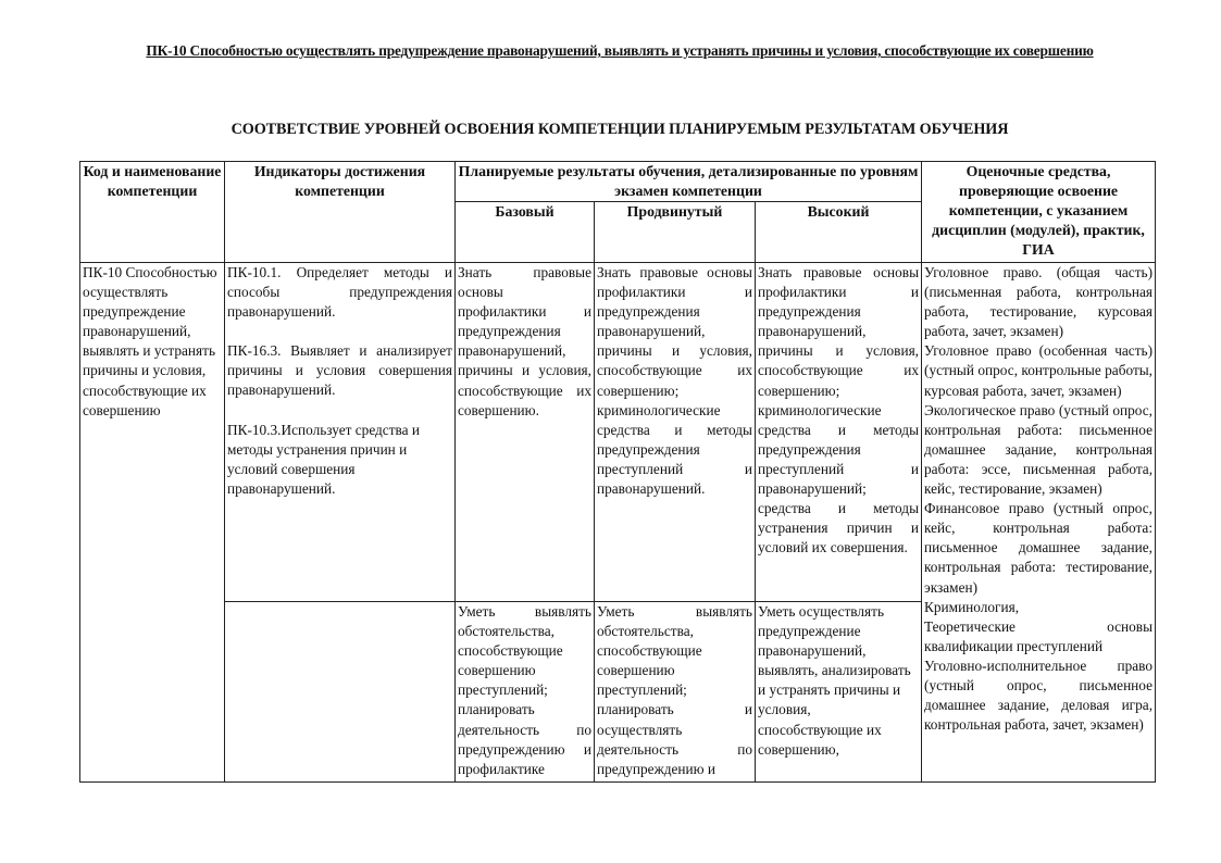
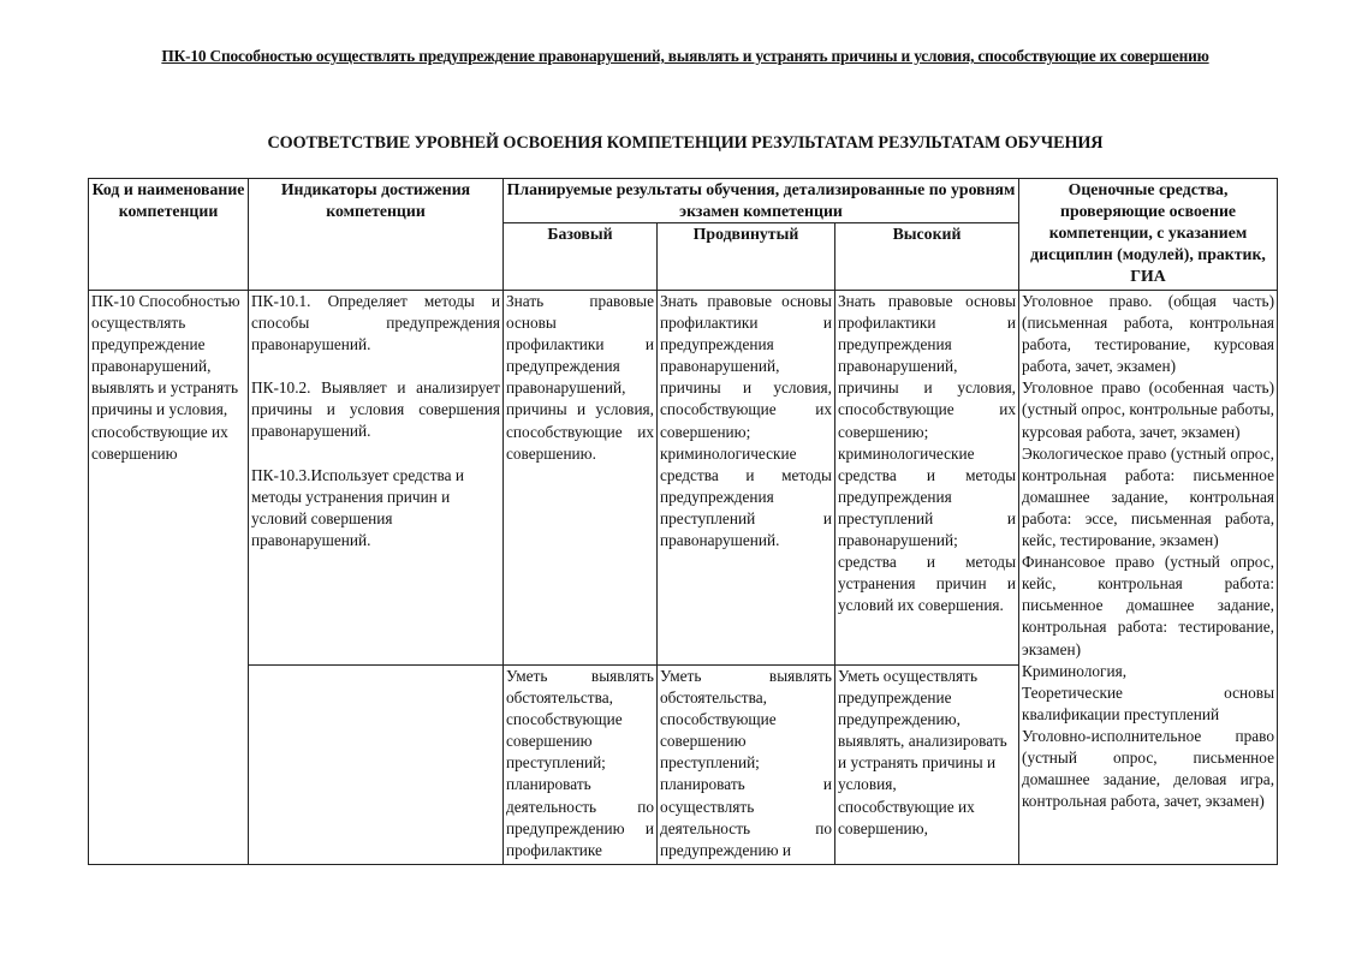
  ПК-10 Способностью осуществлять предупреждение правонарушений, выявлять и устранять причины и условия, способствующие их совершению
- СООТВЕТСТВИЕ УРОВНЕЙ ОСВОЕНИЯ КОМПЕТЕНЦИИ ПЛАНИРУЕМЫМ РЕЗУЛЬТАТАМ ОБУЧЕНИЯ
+ СООТВЕТСТВИЕ УРОВНЕЙ ОСВОЕНИЯ КОМПЕТЕНЦИИ РЕЗУЛЬТАТАМ РЕЗУЛЬТАТАМ ОБУЧЕНИЯ
  Код и наименование компетенции	Индикаторы достижения компетенции	Планируемые результаты обучения, детализированные по уровням экзамен компетенции	Оценочные средства, проверяющие освоение компетенции, с указанием дисциплин (модулей), практик, ГИА
  Базовый	Продвинутый	Высокий
- ПК-10 Способностью осуществлять предупреждение правонарушений, выявлять и устранять причины и условия, способствующие их совершению	ПК-10.1. Определяет методы и способы предупреждения правонарушений. ПК-16.3. Выявляет и анализирует причины и условия совершения правонарушений. ПК-10.3.Использует средства и методы устранения причин и условий совершения правонарушений.	Знать правовые основы профилактики и предупреждения правонарушений, причины и условия, способствующие их совершению.	Знать правовые основы профилактики и предупреждения правонарушений, причины и условия, способствующие их совершению; криминологические средства и методы предупреждения преступлений и правонарушений.	Знать правовые основы профилактики и предупреждения правонарушений, причины и условия, способствующие их совершению; криминологические средства и методы предупреждения преступлений и правонарушений; средства и методы устранения причин и условий их совершения.	Уголовное право. (общая часть) (письменная работа, контрольная работа, тестирование, курсовая работа, зачет, экзамен) Уголовное право (особенная часть) (устный опрос, контрольные работы, курсовая работа, зачет, экзамен) Экологическое право (устный опрос, контрольная работа: письменное домашнее задание, контрольная работа: эссе, письменная работа, кейс, тестирование, экзамен) Финансовое право (устный опрос, кейс, контрольная работа: письменное домашнее задание, контрольная работа: тестирование, экзамен) Криминология, Теоретические основы квалификации преступлений Уголовно-исполнительное право (устный опрос, письменное домашнее задание, деловая игра, контрольная работа, зачет, экзамен)
+ ПК-10 Способностью осуществлять предупреждение правонарушений, выявлять и устранять причины и условия, способствующие их совершению	ПК-10.1. Определяет методы и способы предупреждения правонарушений. ПК-10.2. Выявляет и анализирует причины и условия совершения правонарушений. ПК-10.3.Использует средства и методы устранения причин и условий совершения правонарушений.	Знать правовые основы профилактики и предупреждения правонарушений, причины и условия, способствующие их совершению.	Знать правовые основы профилактики и предупреждения правонарушений, причины и условия, способствующие их совершению; криминологические средства и методы предупреждения преступлений и правонарушений.	Знать правовые основы профилактики и предупреждения правонарушений, причины и условия, способствующие их совершению; криминологические средства и методы предупреждения преступлений и правонарушений; средства и методы устранения причин и условий их совершения.	Уголовное право. (общая часть) (письменная работа, контрольная работа, тестирование, курсовая работа, зачет, экзамен) Уголовное право (особенная часть) (устный опрос, контрольные работы, курсовая работа, зачет, экзамен) Экологическое право (устный опрос, контрольная работа: письменное домашнее задание, контрольная работа: эссе, письменная работа, кейс, тестирование, экзамен) Финансовое право (устный опрос, кейс, контрольная работа: письменное домашнее задание, контрольная работа: тестирование, экзамен) Криминология, Теоретические основы квалификации преступлений Уголовно-исполнительное право (устный опрос, письменное домашнее задание, деловая игра, контрольная работа, зачет, экзамен)
- 	Уметь выявлять обстоятельства, способствующие совершению преступлений; планировать деятельность по предупреждению и профилактике	Уметь выявлять обстоятельства, способствующие совершению преступлений; планировать и осуществлять деятельность по предупреждению и	Уметь осуществлять предупреждение правонарушений, выявлять, анализировать и устранять причины и условия, способствующие их совершению,
+ 	Уметь выявлять обстоятельства, способствующие совершению преступлений; планировать деятельность по предупреждению и профилактике	Уметь выявлять обстоятельства, способствующие совершению преступлений; планировать и осуществлять деятельность по предупреждению и	Уметь осуществлять предупреждение предупреждению, выявлять, анализировать и устранять причины и условия, способствующие их совершению,
